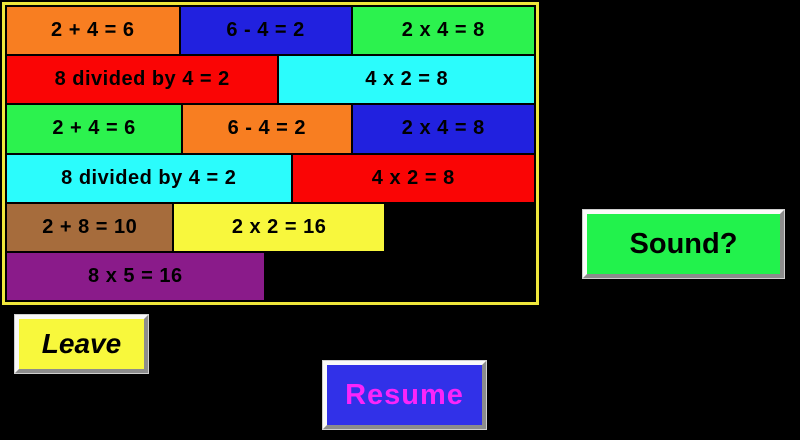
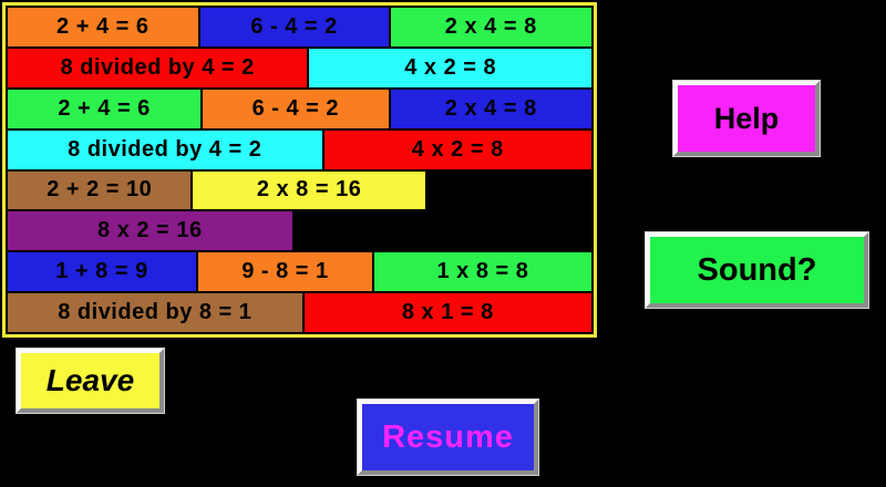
  2 + 4 = 6
  6 - 4 = 2
  2 x 4 = 8
  8 divided by 4 = 2
  4 x 2 = 8
  2 + 4 = 6
  6 - 4 = 2
  2 x 4 = 8
  8 divided by 4 = 2
  4 x 2 = 8
- 2 + 8 = 10
+ 2 + 2 = 10
- 2 x 2 = 16
+ 2 x 8 = 16
- 8 x 5 = 16
+ 8 x 2 = 16
+ 1 + 8 = 9
+ 9 - 8 = 1
+ 1 x 8 = 8
+ 8 divided by 8 = 1
+ 8 x 1 = 8
+ Help
  Sound?
  Leave
  Resume
